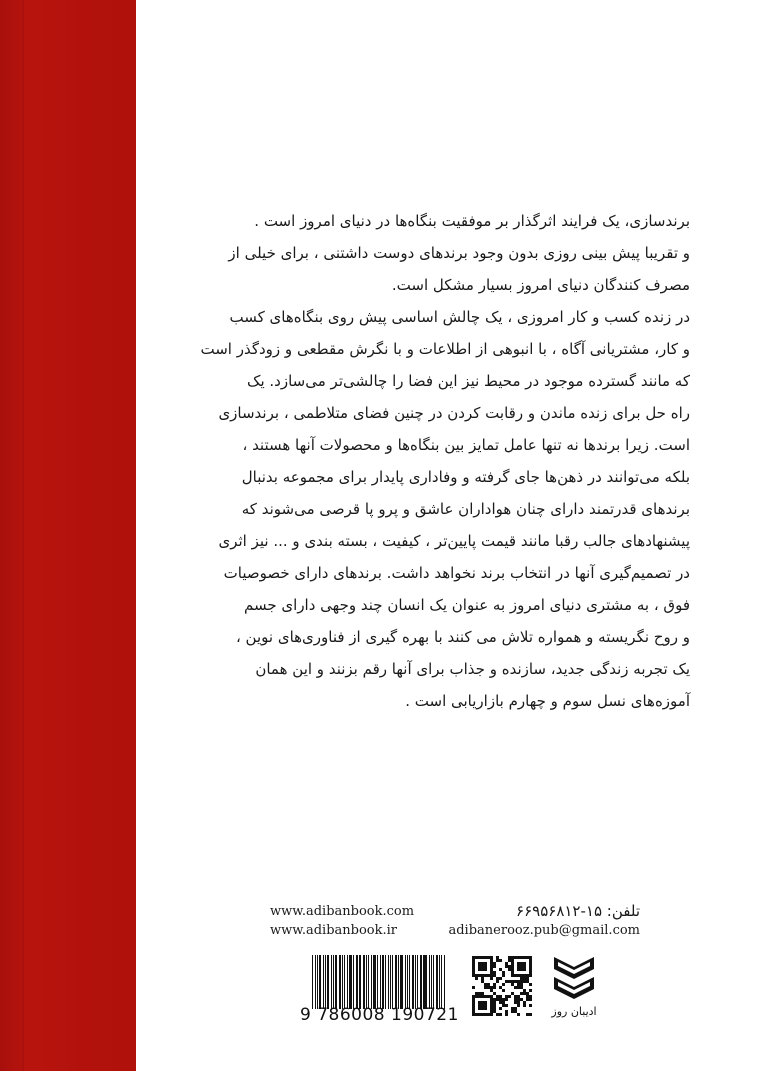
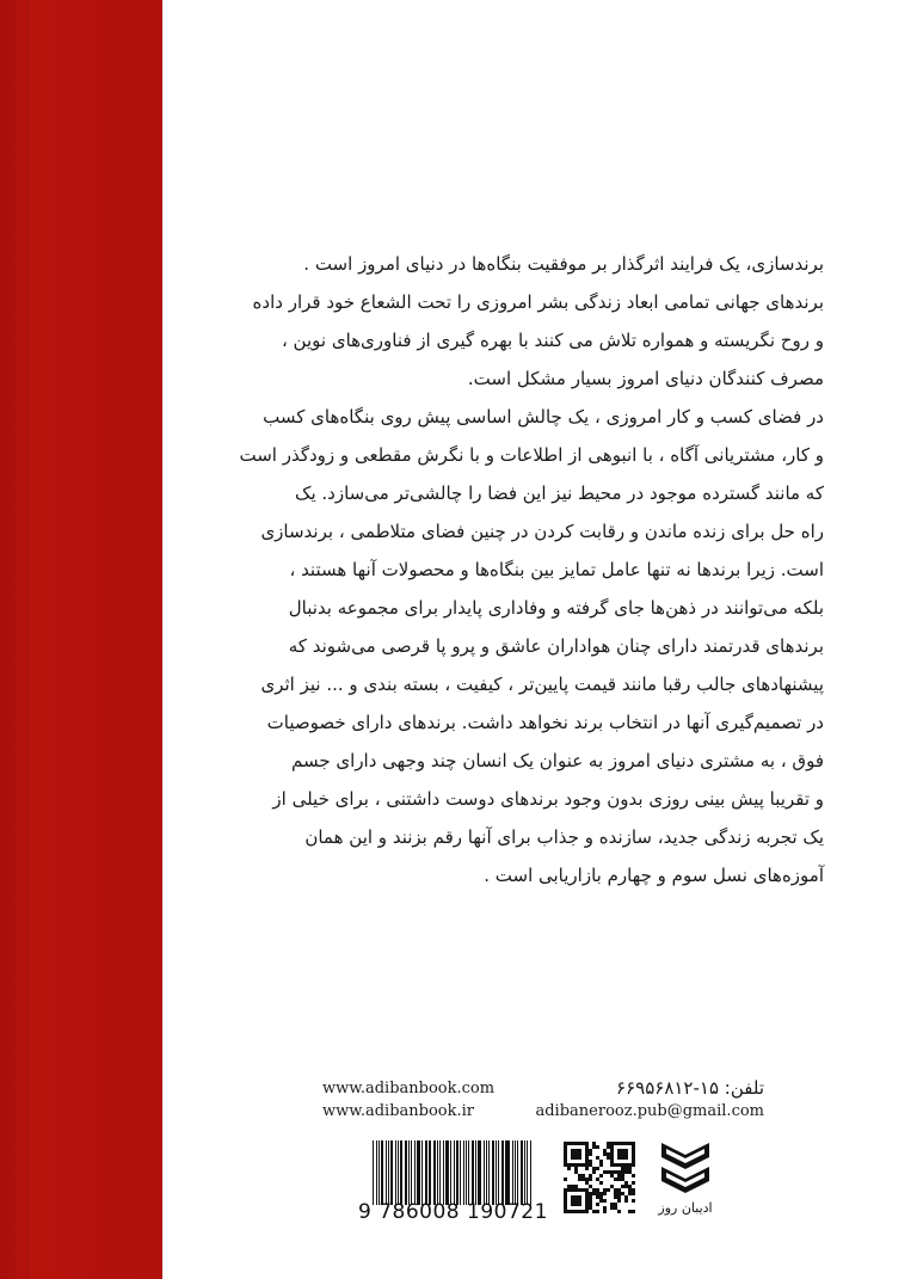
  برندسازی، یک فرایند اثرگذار بر موفقیت بنگاه‌ها در دنیای امروز است .
+ برندهای جهانی تمامی ابعاد زندگی بشر امروزی را تحت الشعاع خود قرار داده
- و تقریبا پیش بینی روزی بدون وجود برندهای دوست داشتنی ، برای خیلی از
+ و روح نگریسته و همواره تلاش می کنند با بهره گیری از فناوری‌های نوین ،
  مصرف کنندگان دنیای امروز بسیار مشکل است.
- در زنده کسب و کار امروزی ، یک چالش اساسی پیش روی بنگاه‌های کسب
+ در فضای کسب و کار امروزی ، یک چالش اساسی پیش روی بنگاه‌های کسب
  و کار، مشتریانی آگاه ، با انبوهی از اطلاعات و با نگرش مقطعی و زودگذر است
  که مانند گسترده موجود در محیط نیز این فضا را چالشی‌تر می‌سازد. یک
  راه حل برای زنده ماندن و رقابت کردن در چنین فضای متلاطمی ، برندسازی
  است. زیرا برندها نه تنها عامل تمایز بین بنگاه‌ها و محصولات آنها هستند ،
  بلکه می‌توانند در ذهن‌ها جای گرفته و وفاداری پایدار برای مجموعه بدنبال
  برندهای قدرتمند دارای چنان هواداران عاشق و پرو پا قرصی می‌شوند که
  پیشنهادهای جالب رقبا مانند قیمت پایین‌تر ، کیفیت ، بسته بندی و ... نیز اثری
  در تصمیم‌گیری آنها در انتخاب برند نخواهد داشت. برندهای دارای خصوصیات
  فوق ، به مشتری دنیای امروز به عنوان یک انسان چند وجهی دارای جسم
- و روح نگریسته و همواره تلاش می کنند با بهره گیری از فناوری‌های نوین ،
+ و تقریبا پیش بینی روزی بدون وجود برندهای دوست داشتنی ، برای خیلی از
  یک تجربه زندگی جدید، سازنده و جذاب برای آنها رقم بزنند و این همان
  آموزه‌های نسل سوم و چهارم بازاریابی است .
  www.adibanbook.com
  www.adibanbook.ir
  تلفن: ۱۵-۶۶۹۵۶۸۱۲
  adibanerooz.pub@gmail.com
  9 786008 190721
  ادیبان روز
